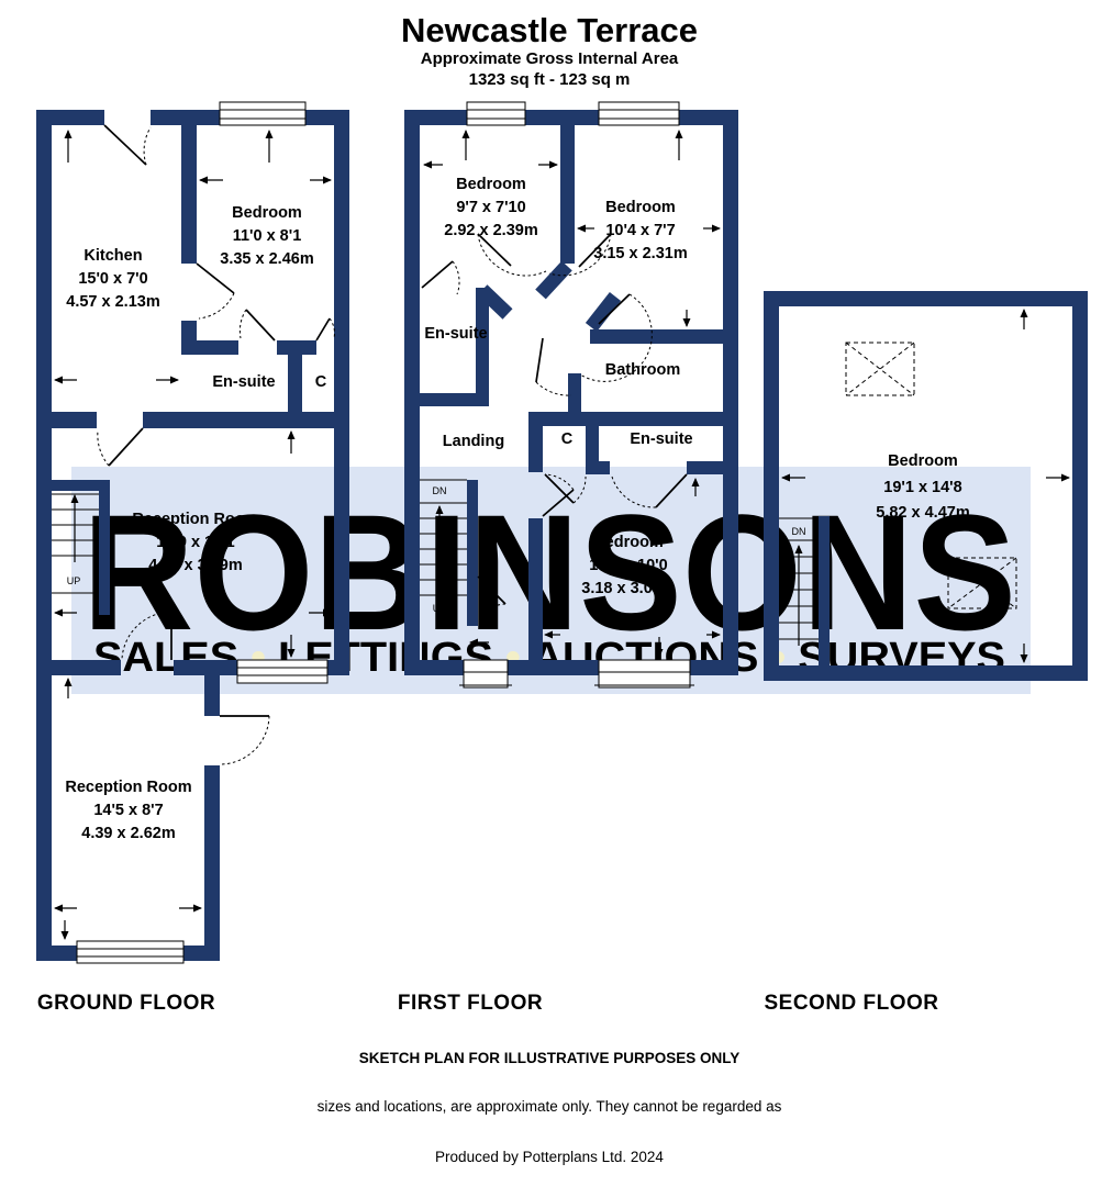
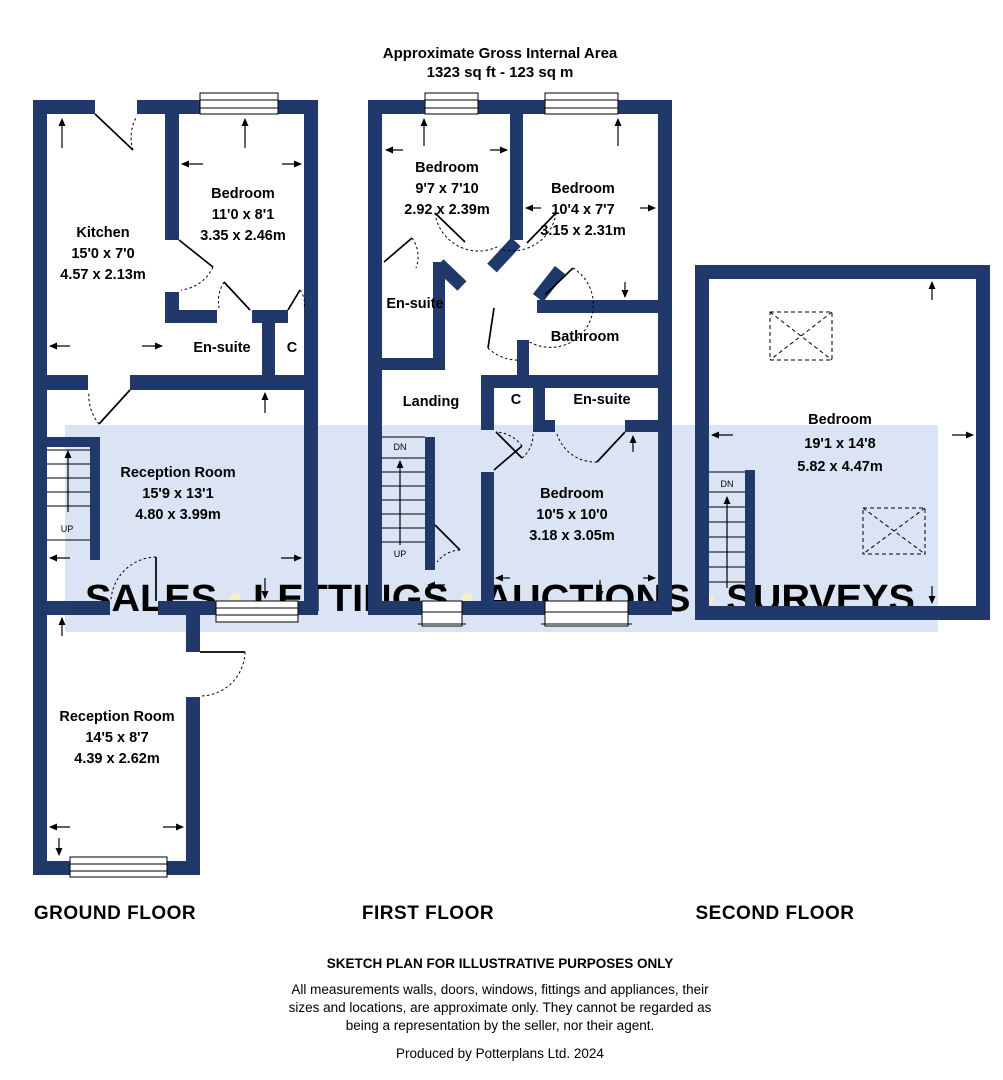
- ROBINSONS
  SALES • LETIGS • AUCTIONS SURVEYS
- Newcastle Terrace
  Approximate Gross Internal Area
  1323 sq ft - 123 sq m
  UP
  Kitchen
  15'0 x 7'0
  4.57 x 2.13m
  Bedroom
  11'0 x 8'1
  3.35 x 2.46m
  En-suite
  C
  Reception Room
  15'9 x 13'1
  4.80 x 3.99m
  Reception Room
  14'5 x 8'7
  4.39 x 2.62m
  DN
  UP
  Bedroom
  9'7 x 7'10
  2.92 x 2.39m
  Bedroom
  10'4 x 7'7
  3.15 x 2.31m
  En-suite
  Bathroom
  Landing
  C
  En-suite
  Bedroom
  10'5 x 10'0
  3.18 x 3.05m
  DN
  Bedroom
  19'1 x 14'8
  5.82 x 4.47m
  GROUND FLOOR
  FIRST FLOOR
  SECOND FLOOR
  SKETCH PLAN FOR ILLUSTRATIVE PURPOSES ONLY
+ All measurements walls, doors, windows, fittings and appliances, their
  sizes and locations, are approximate only. They cannot be regarded as
+ being a representation by the seller, nor their agent.
  Produced by Potterplans Ltd. 2024
